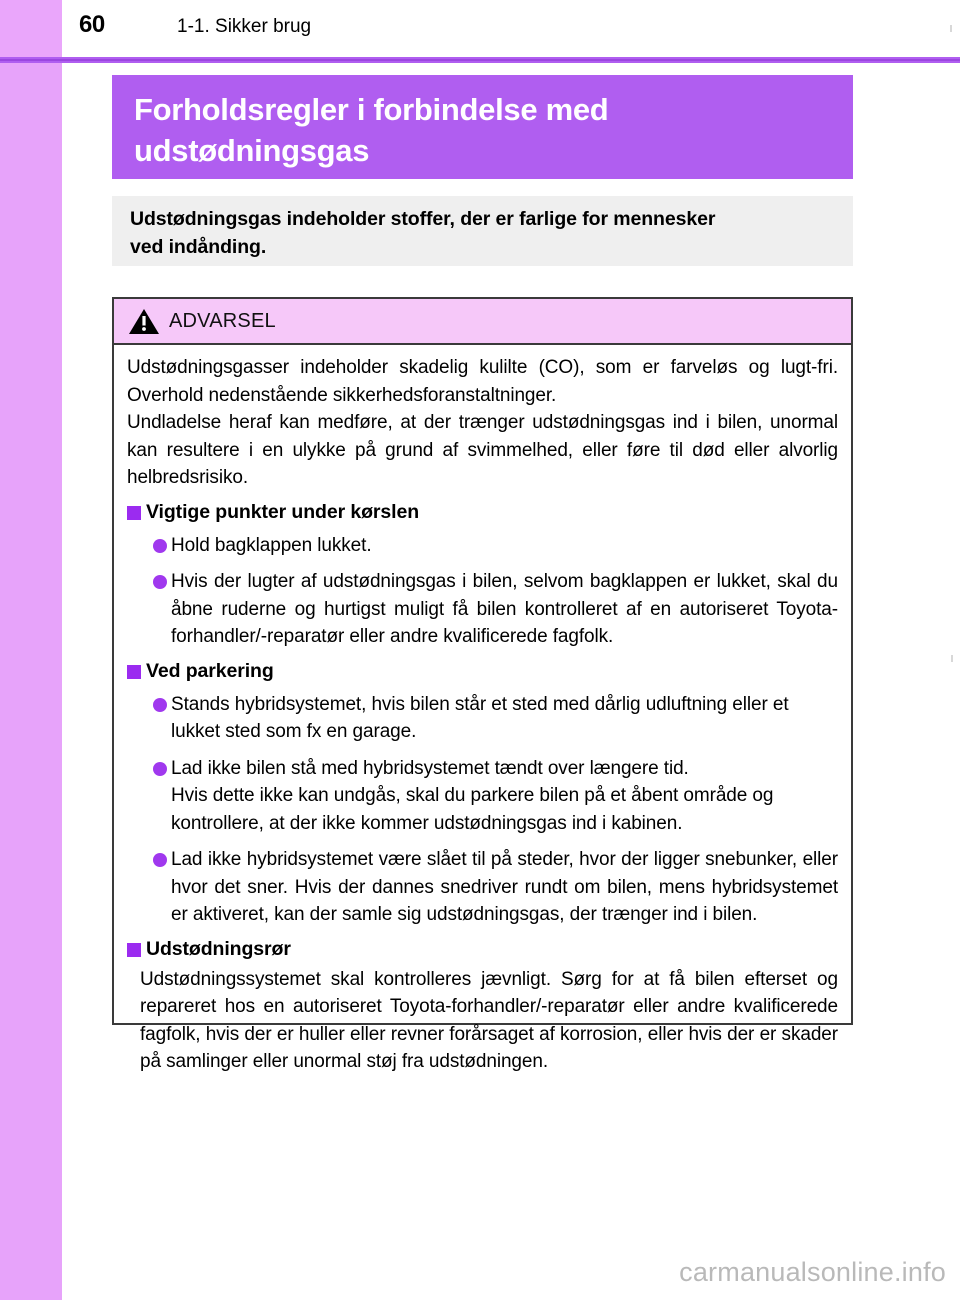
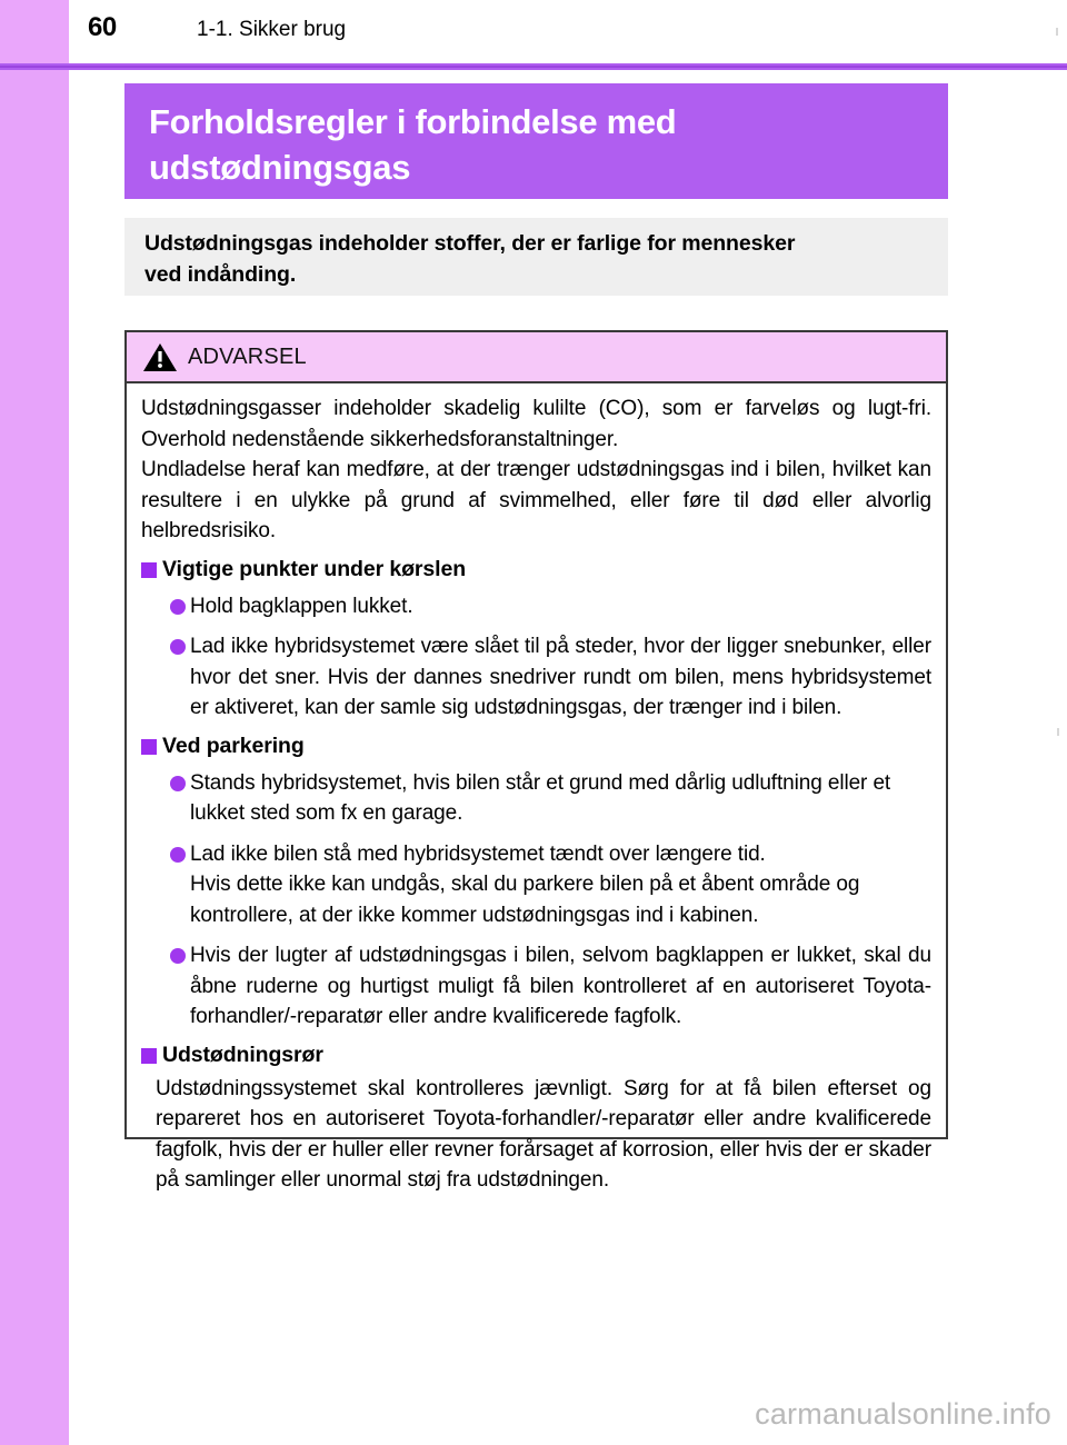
  60
  1-1. Sikker brug
  Forholdsregler i forbindelse med
  udstødningsgas
  Udstødningsgas indeholder stoffer, der er farlige for mennesker
  ved indånding.
  ADVARSEL
  Udstødningsgasser indeholder skadelig kulilte (CO), som er farveløs og lugt-fri. Overhold nedenstående sikkerhedsforanstaltninger.
- Undladelse heraf kan medføre, at der trænger udstødningsgas ind i bilen, unormal kan resultere i en ulykke på grund af svimmelhed, eller føre til død eller alvorlig helbredsrisiko.
+ Undladelse heraf kan medføre, at der trænger udstødningsgas ind i bilen, hvilket kan resultere i en ulykke på grund af svimmelhed, eller føre til død eller alvorlig helbredsrisiko.
  Vigtige punkter under kørslen
  Hold bagklappen lukket.
- Hvis der lugter af udstødningsgas i bilen, selvom bagklappen er lukket, skal du åbne ruderne og hurtigst muligt få bilen kontrolleret af en autoriseret Toyota-forhandler/-reparatør eller andre kvalificerede fagfolk.
+ Lad ikke hybridsystemet være slået til på steder, hvor der ligger snebunker, eller hvor det sner. Hvis der dannes snedriver rundt om bilen, mens hybridsystemet er aktiveret, kan der samle sig udstødningsgas, der trænger ind i bilen.
  Ved parkering
- Stands hybridsystemet, hvis bilen står et sted med dårlig udluftning eller et lukket sted som fx en garage.
+ Stands hybridsystemet, hvis bilen står et grund med dårlig udluftning eller et lukket sted som fx en garage.
  Lad ikke bilen stå med hybridsystemet tændt over længere tid.
  Hvis dette ikke kan undgås, skal du parkere bilen på et åbent område og kontrollere, at der ikke kommer udstødningsgas ind i kabinen.
- Lad ikke hybridsystemet være slået til på steder, hvor der ligger snebunker, eller hvor det sner. Hvis der dannes snedriver rundt om bilen, mens hybridsystemet er aktiveret, kan der samle sig udstødningsgas, der trænger ind i bilen.
+ Hvis der lugter af udstødningsgas i bilen, selvom bagklappen er lukket, skal du åbne ruderne og hurtigst muligt få bilen kontrolleret af en autoriseret Toyota-forhandler/-reparatør eller andre kvalificerede fagfolk.
  Udstødningsrør
  Udstødningssystemet skal kontrolleres jævnligt. Sørg for at få bilen efterset og repareret hos en autoriseret Toyota-forhandler/-reparatør eller andre kvalificerede fagfolk, hvis der er huller eller revner forårsaget af korrosion, eller hvis der er skader på samlinger eller unormal støj fra udstødningen.
  carmanualsonline.info
